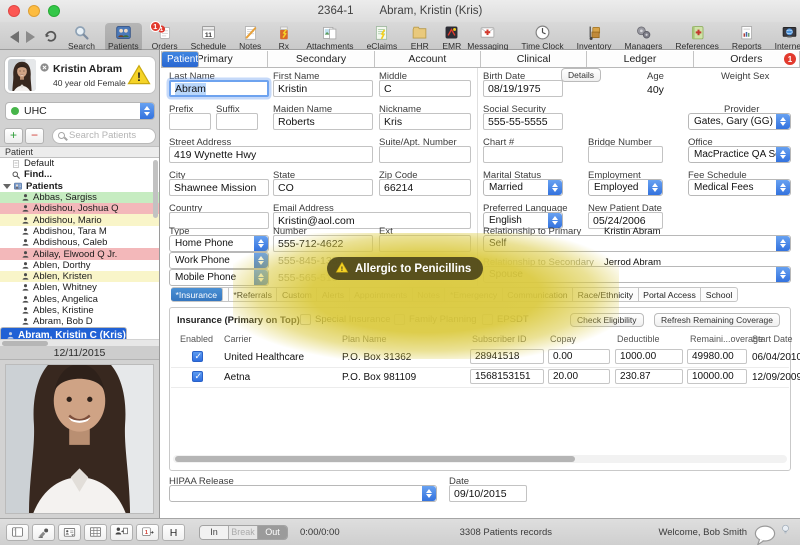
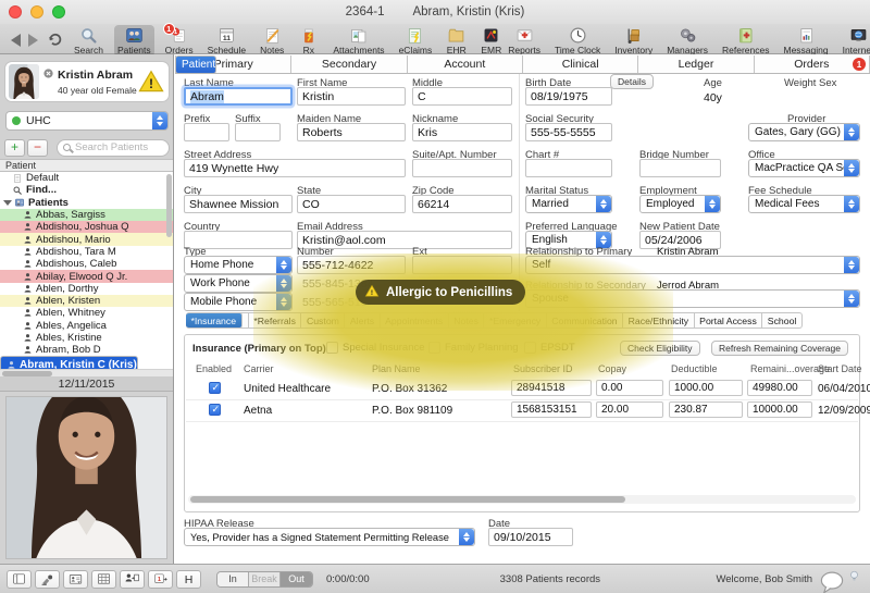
  2364-1
  Abram, Kristin (Kris)
  Search
  Patients
  Orders
  1
  Schedule
  Notes
  Rx
  Attachments
  eClaims
  EHR
  EMR
- Messaging
+ Reports
  Time Clock
  Inventory
  Managers
  References
- Reports
+ Messaging
  Interne
  Kristin Abram
  40 year old Female
  !
  UHC
  +
  −
  Search Patients
  Patient
  Default
  Find...
  Patients
  Abbas, Sargiss
  Abdishou, Joshua Q
  Abdishou, Mario
  Abdishou, Tara M
  Abdishous, Caleb
  Abilay, Elwood Q Jr.
  Ablen, Dorthy
  Ablen, Kristen
  Ablen, Whitney
  Ables, Angelica
  Ables, Kristine
  Abram, Bob D
  Abram, Kristin C (Kris)
  12/11/2015
  Primary
  Secondary
  Account
  Patient
  Clinical
  Ledger
  Orders
  1
  Last Name
  Abram
  First Name
  Kristin
  Middle
  C
  Prefix
  Suffix
  Maiden Name
  Roberts
  Nickname
  Kris
  Street Address
  419 Wynette Hwy
  Suite/Apt. Number
  City
  Shawnee Mission
  State
  CO
  Zip Code
  66214
  Country
  Email Address
  Kristin@aol.com
  Type
  Number
  Ext
  Home Phone
  Work Phone
  Mobile Phon
  Birth Date
  Details
  08/19/1975
  Age
  40y
  Weight
  Sex
  Social Security
  555-55-5555
  Provider
  Gates, Gary (GG)
  Chart #
  Bridge Number
  Office
  MacPractice QA S
  Marital Status
  Married
  Employment
  Employed
  Fee Schedule
  Medical Fees
  Preferred Language
  English
  New Patient Date
  05/24/2006
  Relationship to Primary
  Kristin Abram
  *Insurance
  Portal Access
  School
  Refresh Remaining Coverage
  Enabled
  Deductible
  Remaini...overage
  Start Date
  1000.00
  49980.00
  06/04/2010
  Aetna
  P.O. Box 981109
  1568153151
  20.00
  230.87
  10000.00
  12/09/2009
  HIPAA Release
+ Yes, Provider has a Signed Statement Permitting Release
  Date
  09/10/2015
  Allergic to Penicillins
  H
  In
  Break
  Out
  0:00/0:00
  3308 Patients records
  Welcome, Bob Smith
